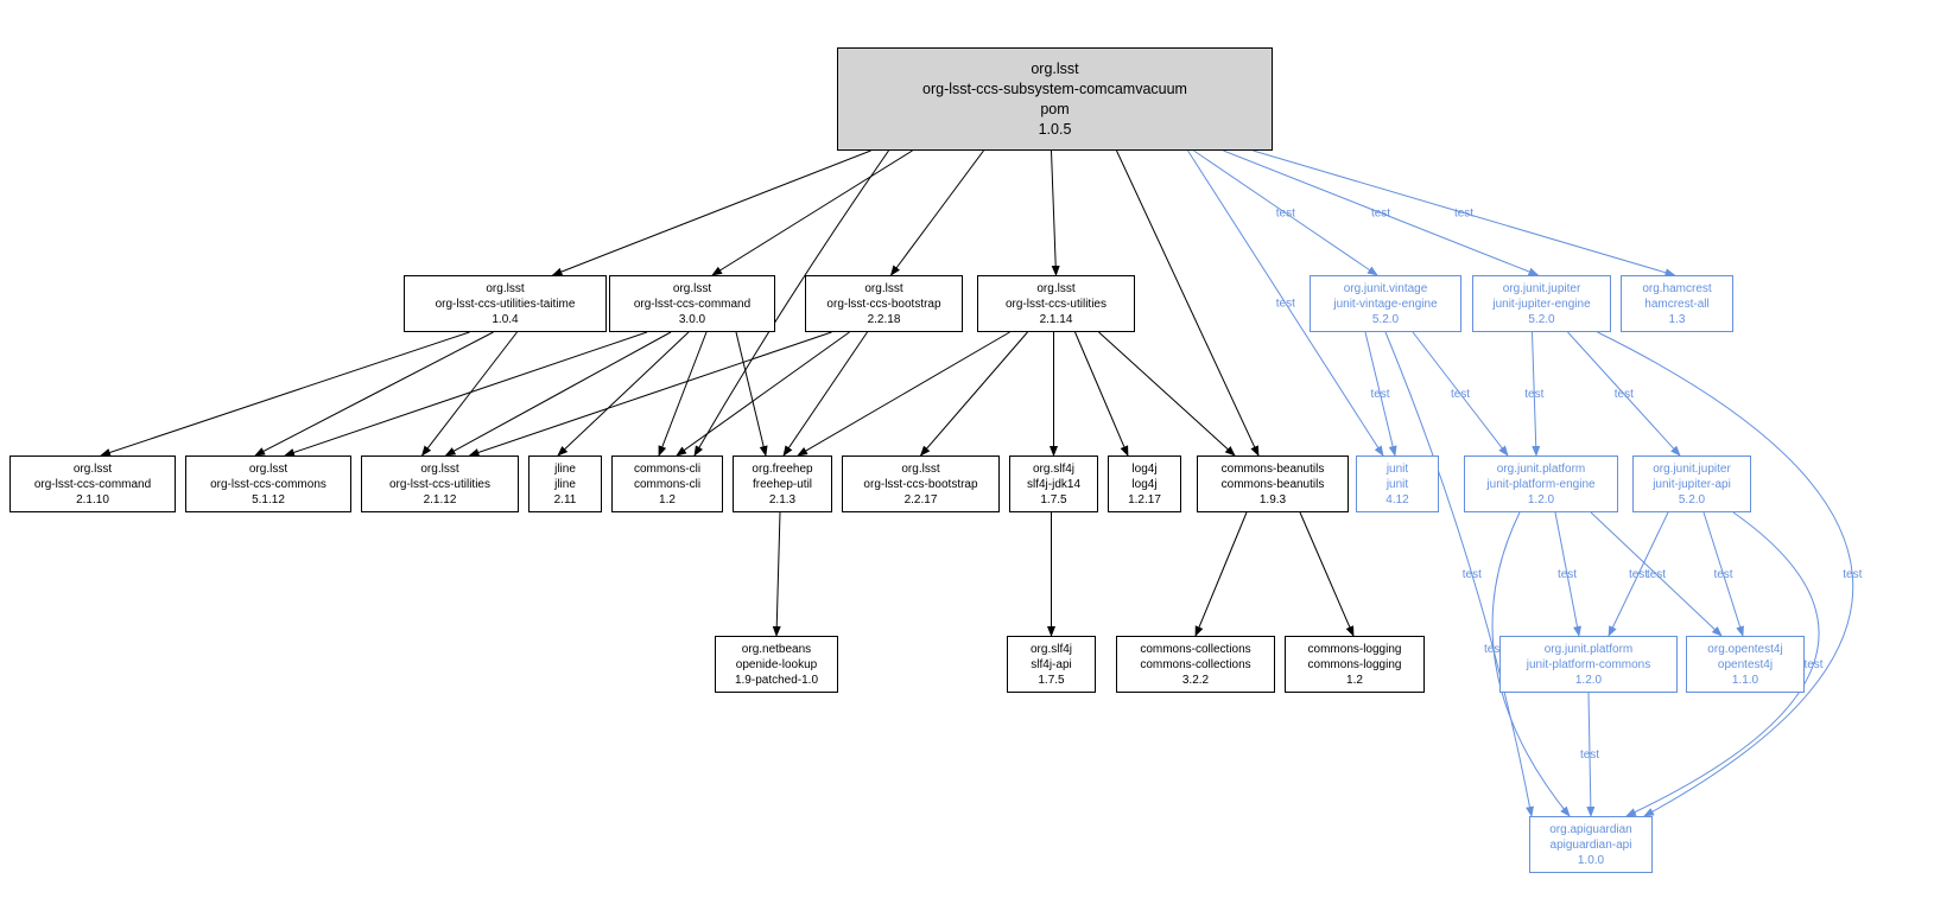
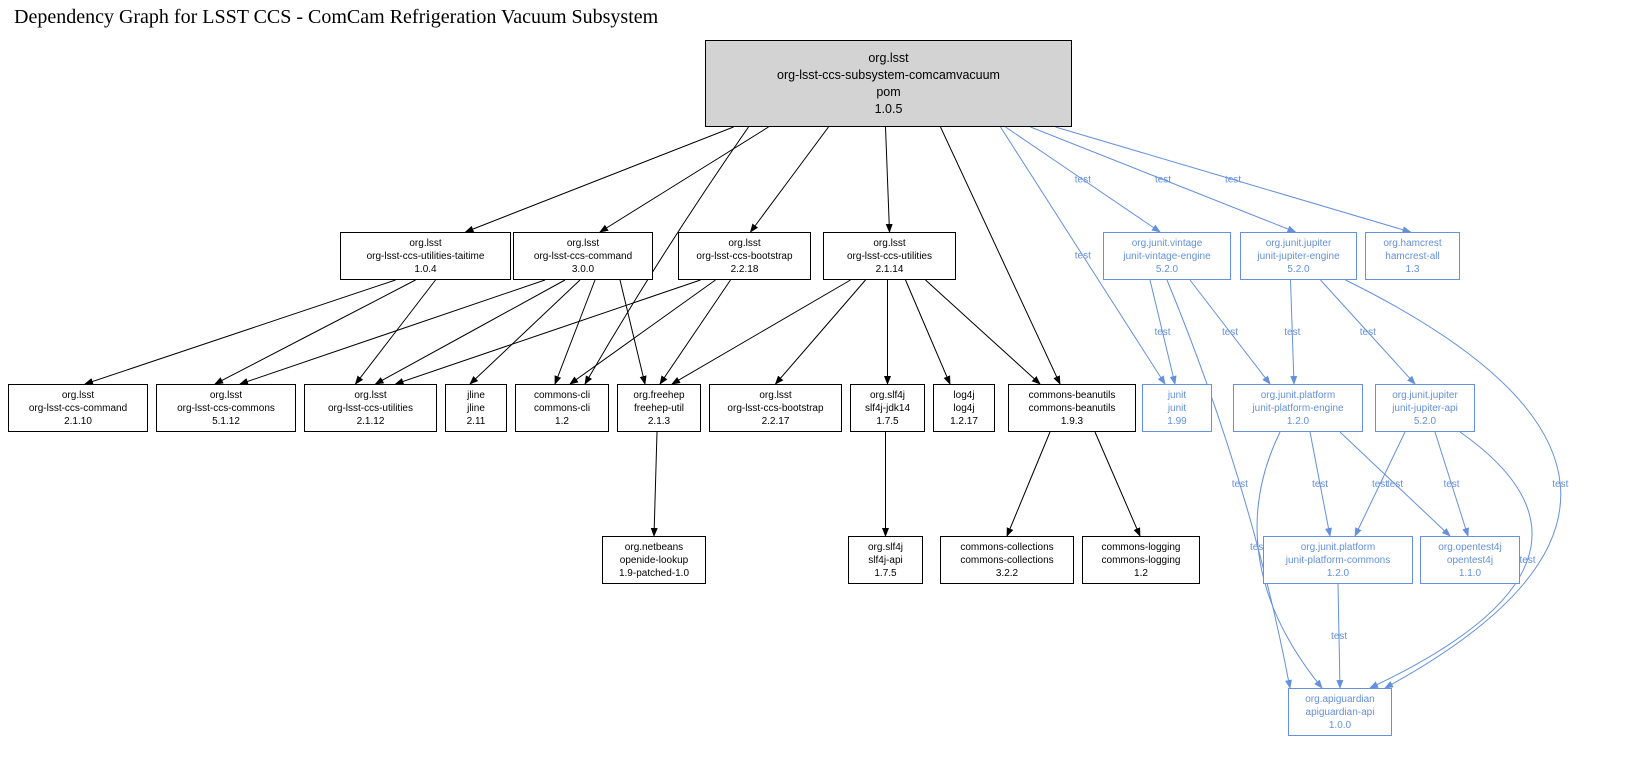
+ Dependency Graph for LSST CCS - ComCam Refrigeration Vacuum Subsystem
  test
  test
  test
  test
  test
  test
  test
  test
  test
  test
  test
  test
  test
  tes
  test
  test
  test
  org.lsst
  org-lsst-ccs-subsystem-comcamvacuum
  pom
  1.0.5
  org.lsst
  org-lsst-ccs-utilities-taitime
  1.0.4
  org.lsst
  org-lsst-ccs-command
  3.0.0
  org.lsst
  org-lsst-ccs-bootstrap
  2.2.18
  org.lsst
  org-lsst-ccs-utilities
  2.1.14
  org.junit.vintage
  junit-vintage-engine
  5.2.0
  org.junit.jupiter
  junit-jupiter-engine
  5.2.0
  org.hamcrest
  hamcrest-all
  1.3
  org.lsst
  org-lsst-ccs-command
  2.1.10
  org.lsst
  org-lsst-ccs-commons
  5.1.12
  org.lsst
  org-lsst-ccs-utilities
  2.1.12
  jline
  jline
  2.11
  commons-cli
  commons-cli
  1.2
  org.freehep
  freehep-util
  2.1.3
  org.lsst
  org-lsst-ccs-bootstrap
  2.2.17
  org.slf4j
  slf4j-jdk14
  1.7.5
  log4j
  log4j
  1.2.17
  commons-beanutils
  commons-beanutils
  1.9.3
  junit
  junit
- 4.12
+ 1.99
  org.junit.platform
  junit-platform-engine
  1.2.0
  org.junit.jupiter
  junit-jupiter-api
  5.2.0
  org.netbeans
  openide-lookup
  1.9-patched-1.0
  org.slf4j
  slf4j-api
  1.7.5
  commons-collections
  commons-collections
  3.2.2
  commons-logging
  commons-logging
  1.2
  org.junit.platform
  junit-platform-commons
  1.2.0
  org.opentest4j
  opentest4j
  1.1.0
  org.apiguardian
  apiguardian-api
  1.0.0
